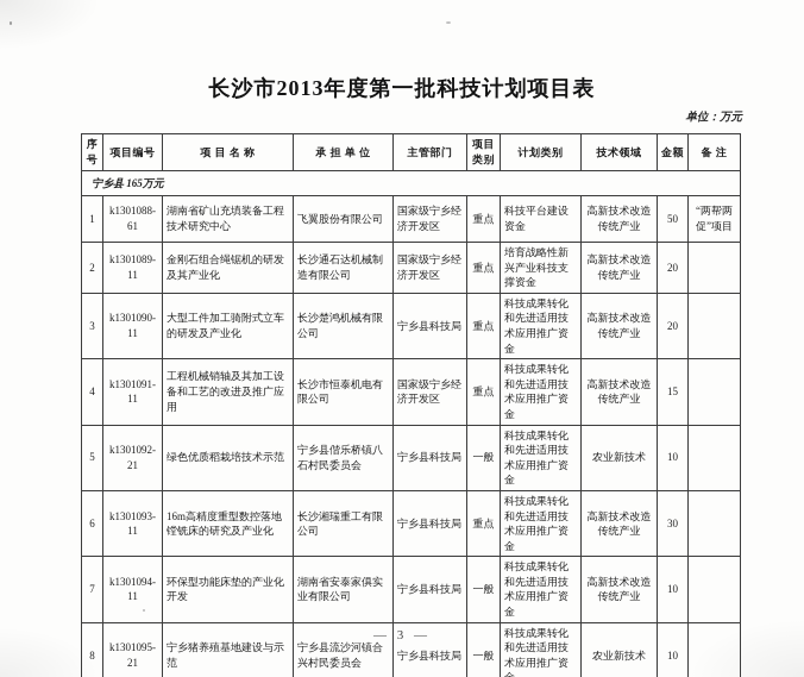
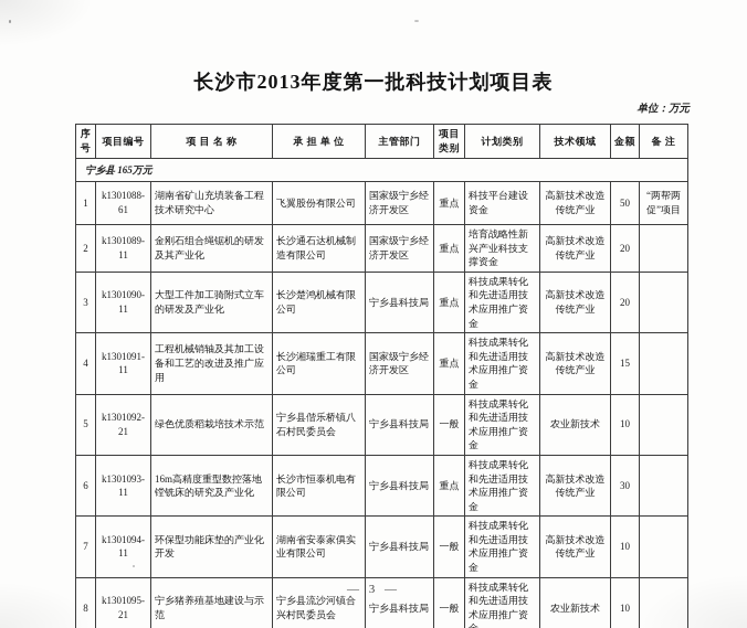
  长沙市2013年度第一批科技计划项目表
  单位：万元
  序号	项目编号	项 目 名 称	承 担 单 位	主管部门	项目类别	计划类别	技术领域	金额	备 注
  宁乡县 165万元
  1	k1301088-61	湖南省矿山充填装备工程技术研究中心	飞翼股份有限公司	国家级宁乡经济开发区	重点	科技平台建设资金	高新技术改造传统产业	50	“两帮两促”项目
  2	k1301089-11	金刚石组合绳锯机的研发及其产业化	长沙通石达机械制造有限公司	国家级宁乡经济开发区	重点	培育战略性新兴产业科技支撑资金	高新技术改造传统产业	20
  3	k1301090-11	大型工件加工骑附式立车的研发及产业化	长沙楚鸿机械有限公司	宁乡县科技局	重点	科技成果转化和先进适用技术应用推广资金	高新技术改造传统产业	20
- 4	k1301091-11	工程机械销轴及其加工设备和工艺的改进及推广应用	长沙市恒泰机电有限公司	国家级宁乡经济开发区	重点	科技成果转化和先进适用技术应用推广资金	高新技术改造传统产业	15
+ 4	k1301091-11	工程机械销轴及其加工设备和工艺的改进及推广应用	长沙湘瑞重工有限公司	国家级宁乡经济开发区	重点	科技成果转化和先进适用技术应用推广资金	高新技术改造传统产业	15
  5	k1301092-21	绿色优质稻栽培技术示范	宁乡县偕乐桥镇八石村民委员会	宁乡县科技局	一般	科技成果转化和先进适用技术应用推广资金	农业新技术	10
- 6	k1301093-11	16m高精度重型数控落地镗铣床的研究及产业化	长沙湘瑞重工有限公司	宁乡县科技局	重点	科技成果转化和先进适用技术应用推广资金	高新技术改造传统产业	30
+ 6	k1301093-11	16m高精度重型数控落地镗铣床的研究及产业化	长沙市恒泰机电有限公司	宁乡县科技局	重点	科技成果转化和先进适用技术应用推广资金	高新技术改造传统产业	30
  7	k1301094-11	环保型功能床垫的产业化开发	湖南省安泰家俱实业有限公司	宁乡县科技局	一般	科技成果转化和先进适用技术应用推广资金	高新技术改造传统产业	10
  8	k1301095-21	宁乡猪养殖基地建设与示范	宁乡县流沙河镇合兴村民委员会	宁乡县科技局	一般	科技成果转化和先进适用技术应用推广资	农业新技术	10
  — 3 —
